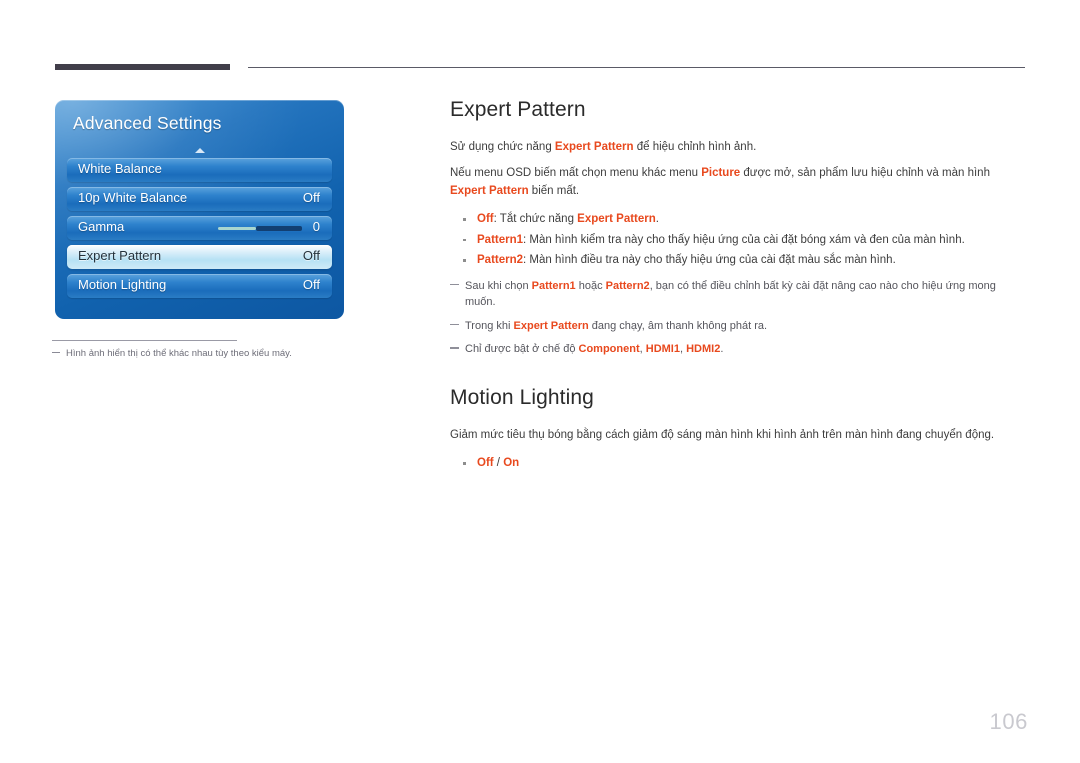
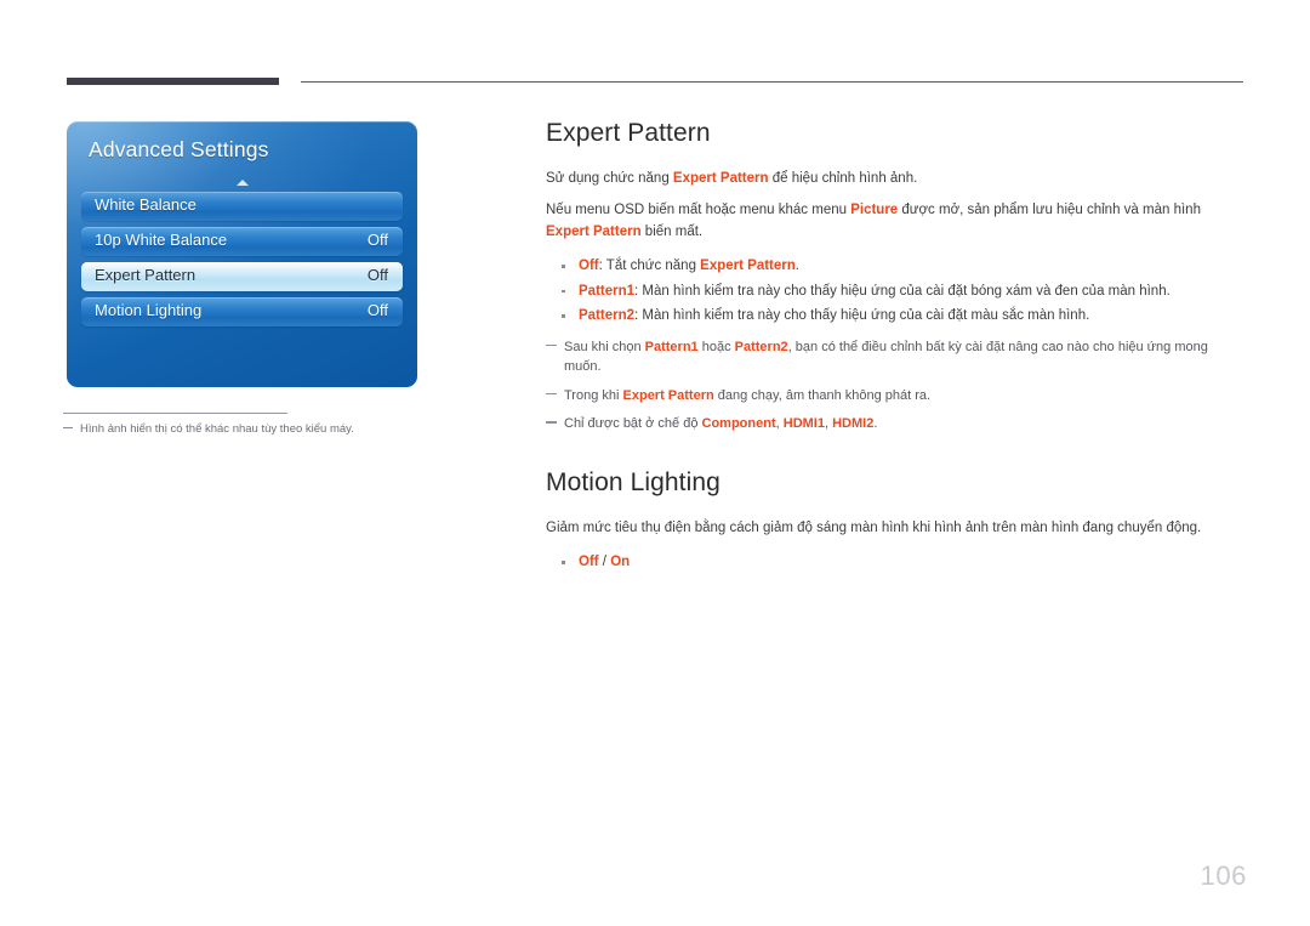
  Advanced Settings
  White Balance
  10p White Balance
  Off
- Gamma
- 0
  Expert Pattern
  Off
  Motion Lighting
  Off
  Hình ảnh hiển thị có thể khác nhau tùy theo kiểu máy.
  Expert Pattern
  Sử dụng chức năng Expert Pattern để hiệu chỉnh hình ảnh.
- Nếu menu OSD biến mất chọn menu khác menu Picture được mở, sản phẩm lưu hiệu chỉnh và màn hình Expert Pattern biến mất.
+ Nếu menu OSD biến mất hoặc menu khác menu Picture được mở, sản phẩm lưu hiệu chỉnh và màn hình Expert Pattern biến mất.
  Off: Tắt chức năng Expert Pattern.
  Pattern1: Màn hình kiểm tra này cho thấy hiệu ứng của cài đặt bóng xám và đen của màn hình.
- Pattern2: Màn hình điều tra này cho thấy hiệu ứng của cài đặt màu sắc màn hình.
+ Pattern2: Màn hình kiểm tra này cho thấy hiệu ứng của cài đặt màu sắc màn hình.
  Sau khi chọn Pattern1 hoặc Pattern2, bạn có thể điều chỉnh bất kỳ cài đặt nâng cao nào cho hiệu ứng mong muốn.
  Trong khi Expert Pattern đang chạy, âm thanh không phát ra.
  Chỉ được bật ở chế độ Component, HDMI1, HDMI2.
  Motion Lighting
- Giảm mức tiêu thụ bóng bằng cách giảm độ sáng màn hình khi hình ảnh trên màn hình đang chuyển động.
+ Giảm mức tiêu thụ điện bằng cách giảm độ sáng màn hình khi hình ảnh trên màn hình đang chuyển động.
  Off / On
  106
